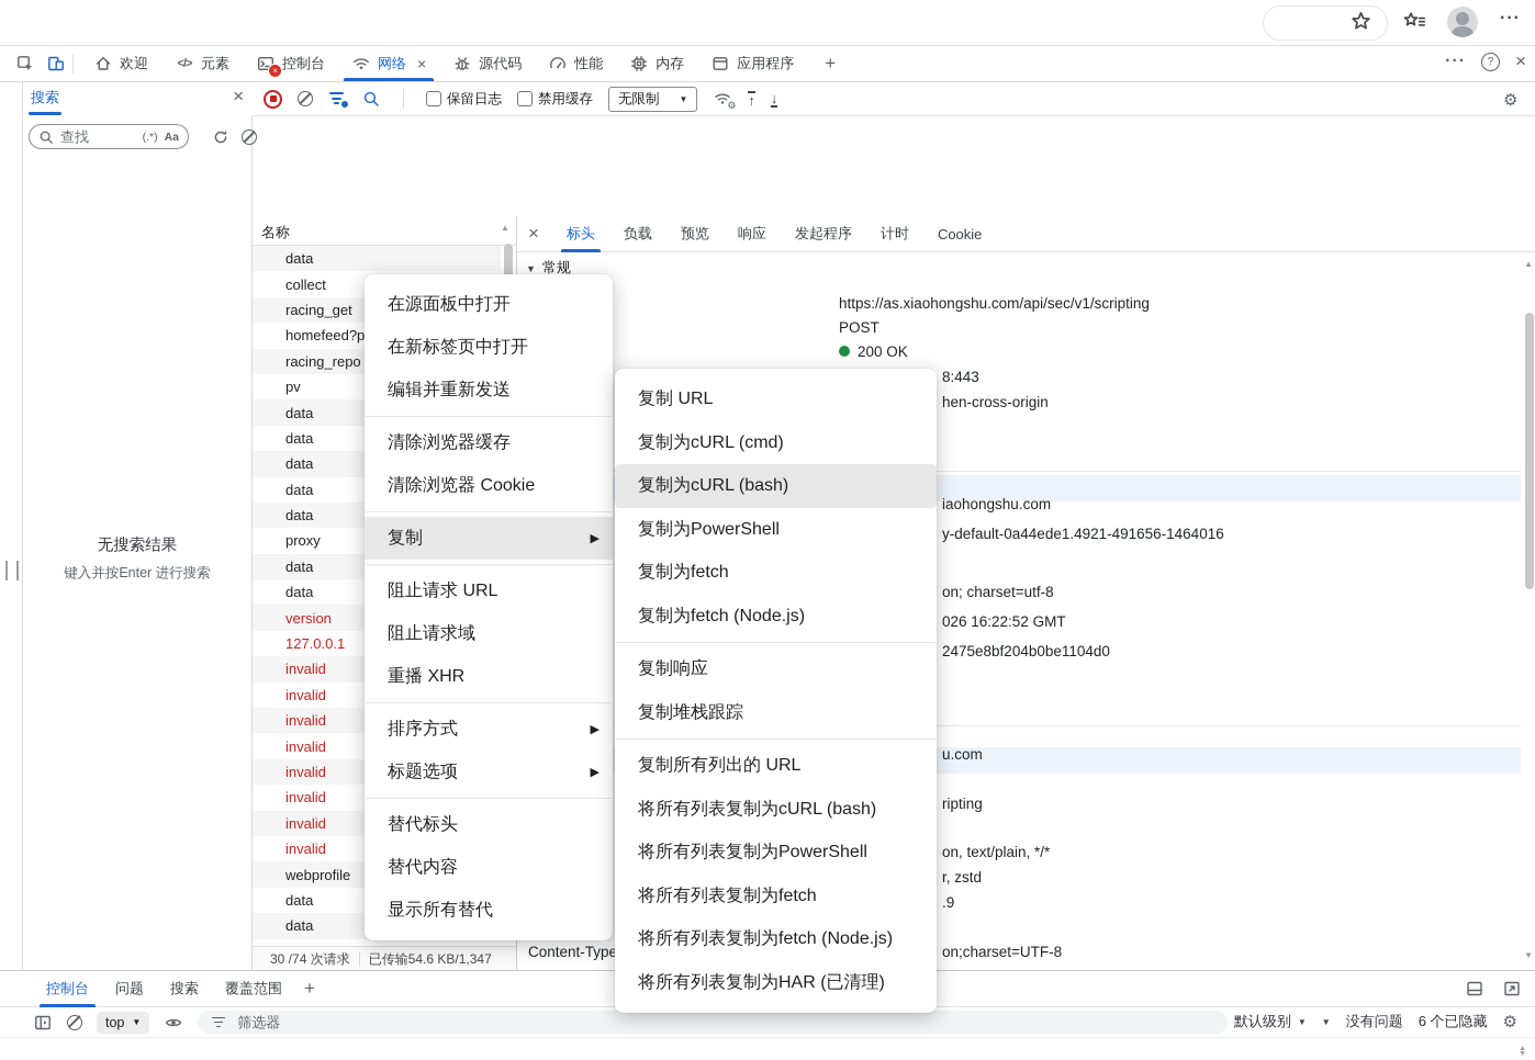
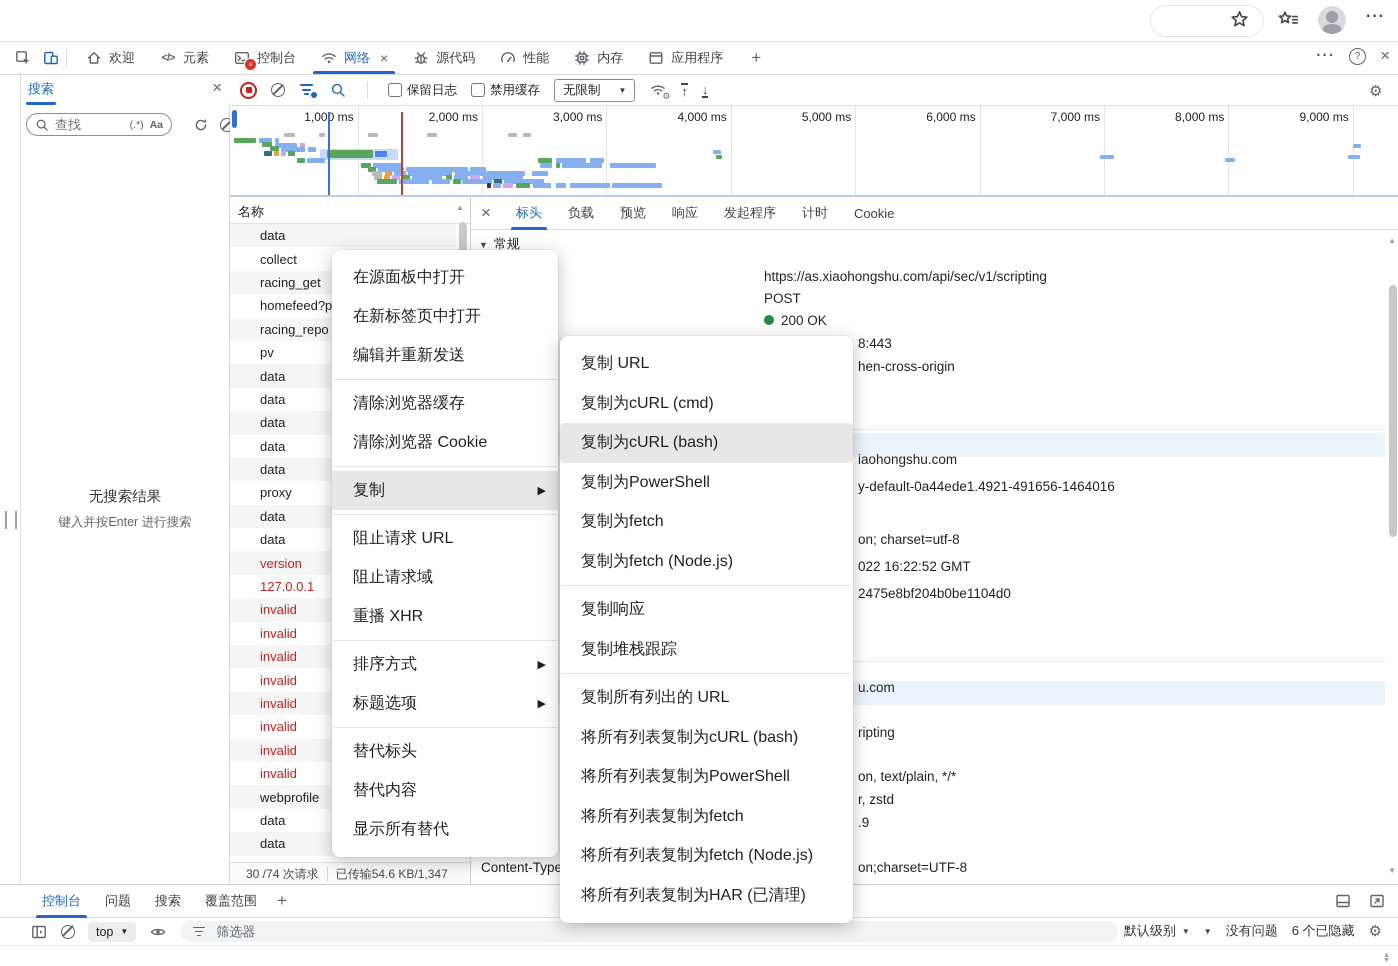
  ···
  欢迎
  </>
  元素
  ×
  控制台
  网络
  ×
  源代码
  性能
  内存
  应用程序
  +
  ···
  ?
  ×
  搜索
  ×
  查找
  (.*)
  Aa
  无搜索结果
  键入并按Enter 进行搜索
  保留日志
  禁用缓存
  无限制
  ▼
  ⚙
  ↑
  ↓
  ⚙
+ 1,000 ms
+ 2,000 ms
+ 3,000 ms
+ 4,000 ms
+ 5,000 ms
+ 6,000 ms
+ 7,000 ms
+ 8,000 ms
+ 9,000 ms
  名称
  ▲
  data
  collect
  racing_get
  homefeed?p
  racing_repo
  pv
  data
  data
  data
  data
  data
  proxy
  data
  data
  version
  127.0.0.1
  invalid
  invalid
  invalid
  invalid
  invalid
  invalid
  invalid
  invalid
  webprofile
  data
  data
  30 /74 次请求
  已传输54.6 KB/1,347
  ×
  标头
  负载
  预览
  响应
  发起程序
  计时
  Cookie
  ▼ 常规
  https://as.xiaohongshu.com/api/sec/v1/scripting
  POST
  200 OK
  8:443
  hen-cross-origin
  iaohongshu.com
  y-default-0a44ede1.4921-491656-1464016
  on; charset=utf-8
- 026 16:22:52 GMT
+ 022 16:22:52 GMT
  2475e8bf204b0be1104d0
  u.com
  ripting
  on, text/plain, */*
  r, zstd
  .9
  Content-Type
  on;charset=UTF-8
  ▲
  ▼
  在源面板中打开
  在新标签页中打开
  编辑并重新发送
  清除浏览器缓存
  清除浏览器 Cookie
  复制
  ▶
  阻止请求 URL
  阻止请求域
  重播 XHR
  排序方式
  ▶
  标题选项
  ▶
  替代标头
  替代内容
  显示所有替代
  复制 URL
  复制为cURL (cmd)
  复制为cURL (bash)
  复制为PowerShell
  复制为fetch
  复制为fetch (Node.js)
  复制响应
  复制堆栈跟踪
  复制所有列出的 URL
  将所有列表复制为cURL (bash)
  将所有列表复制为PowerShell
  将所有列表复制为fetch
  将所有列表复制为fetch (Node.js)
  将所有列表复制为HAR (已清理)
  控制台
  问题
  搜索
  覆盖范围
  +
  top
  ▼
  筛选器
  默认级别
  ▼
  ▼
  没有问题
  6 个已隐藏
  ⚙
